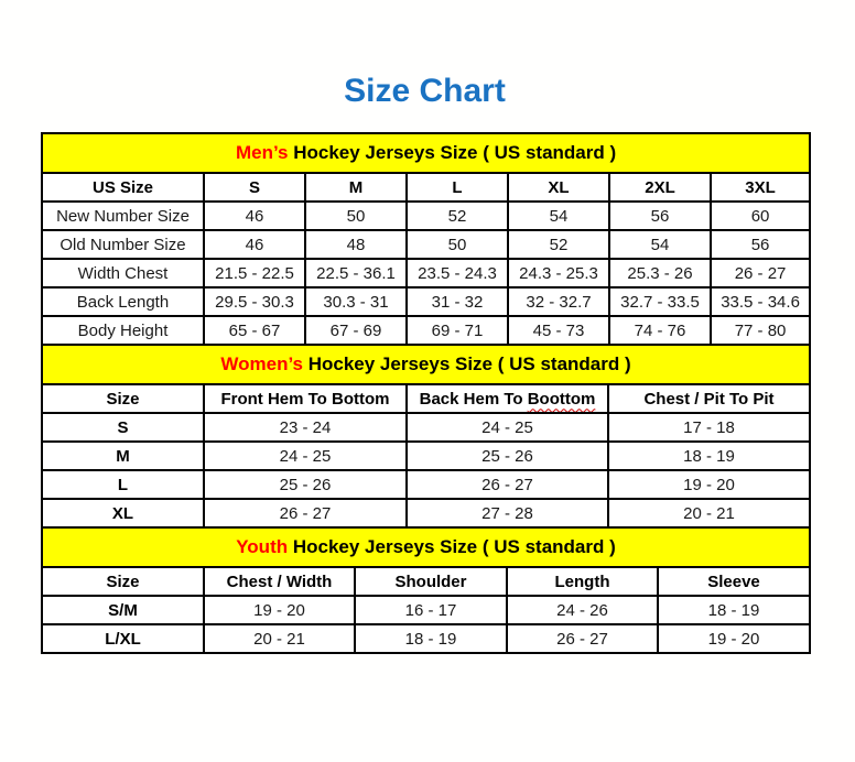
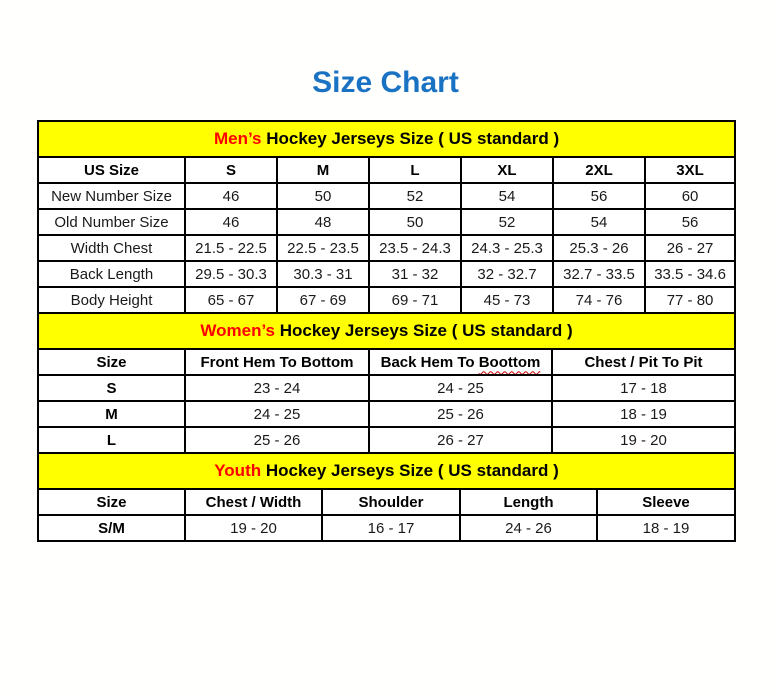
  Size Chart
  Men’s Hockey Jerseys Size ( US standard )
  US Size	S	M	L	XL	2XL	3XL
  New Number Size	46	50	52	54	56	60
  Old Number Size	46	48	50	52	54	56
- Width Chest	21.5 - 22.5	22.5 - 36.1	23.5 - 24.3	24.3 - 25.3	25.3 - 26	26 - 27
+ Width Chest	21.5 - 22.5	22.5 - 23.5	23.5 - 24.3	24.3 - 25.3	25.3 - 26	26 - 27
  Back Length	29.5 - 30.3	30.3 - 31	31 - 32	32 - 32.7	32.7 - 33.5	33.5 - 34.6
  Body Height	65 - 67	67 - 69	69 - 71	45 - 73	74 - 76	77 - 80
  Women’s Hockey Jerseys Size ( US standard )
  Size	Front Hem To Bottom	Back Hem To Boottom	Chest / Pit To Pit
  S	23 - 24	24 - 25	17 - 18
  M	24 - 25	25 - 26	18 - 19
  L	25 - 26	26 - 27	19 - 20
- XL	26 - 27	27 - 28	20 - 21
  Youth Hockey Jerseys Size ( US standard )
  Size	Chest / Width	Shoulder	Length	Sleeve
  S/M	19 - 20	16 - 17	24 - 26	18 - 19
- L/XL	20 - 21	18 - 19	26 - 27	19 - 20
